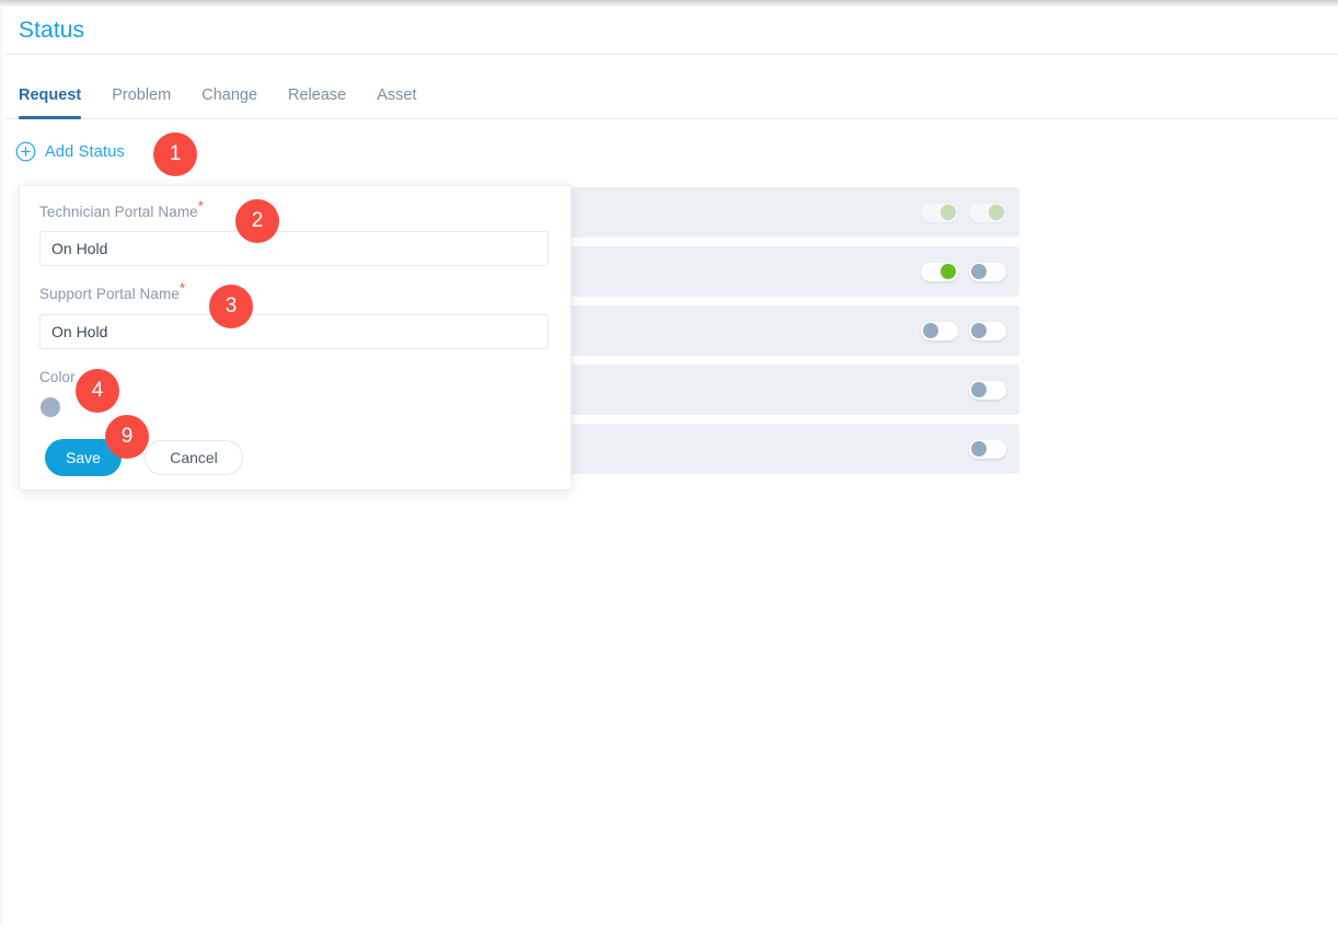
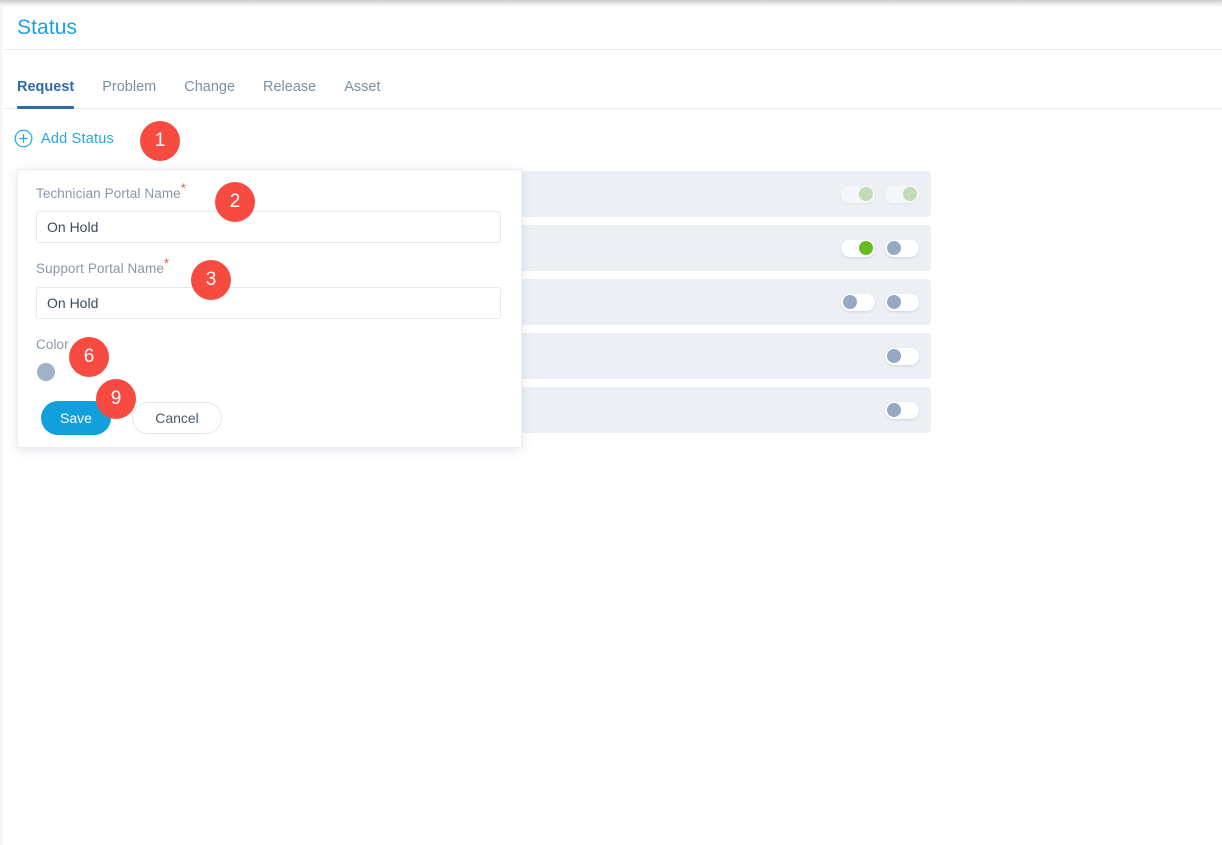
  Status
  Request
  Problem
  Change
  Release
  Asset
  Add Status
  Technician Portal Name*
  On Hold
  Support Portal Name*
  On Hold
  Color
  Save
  Cancel
  1
  2
  3
- 4
+ 6
  9
